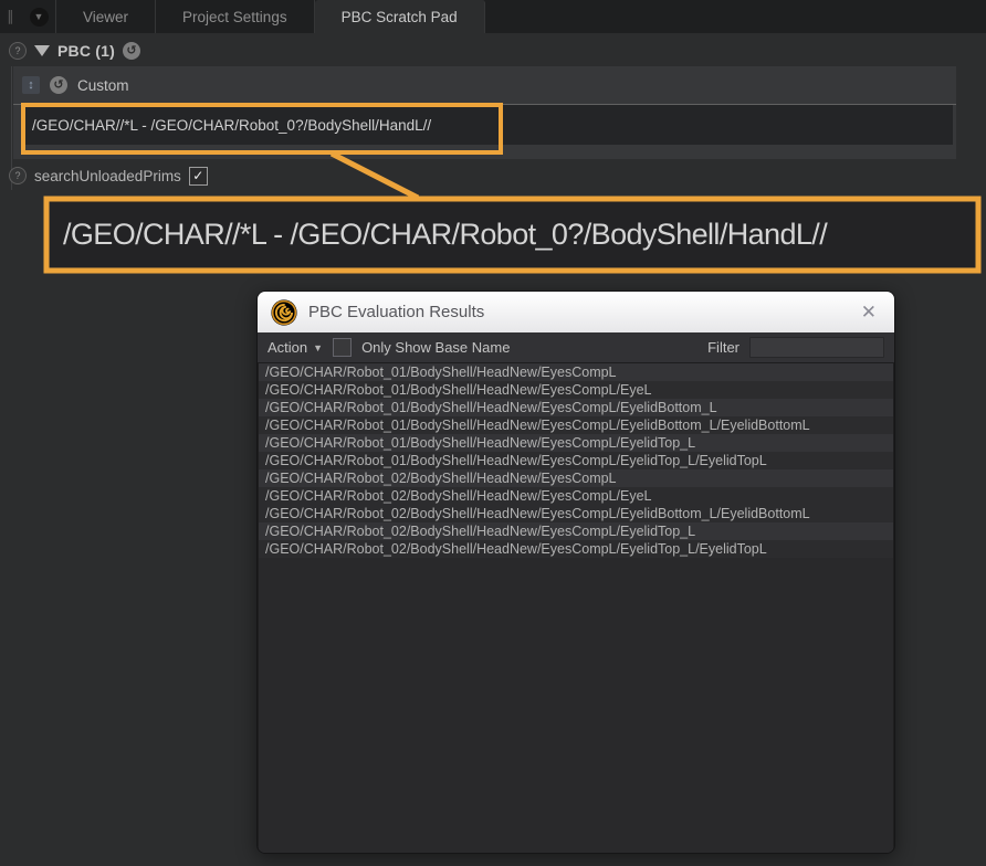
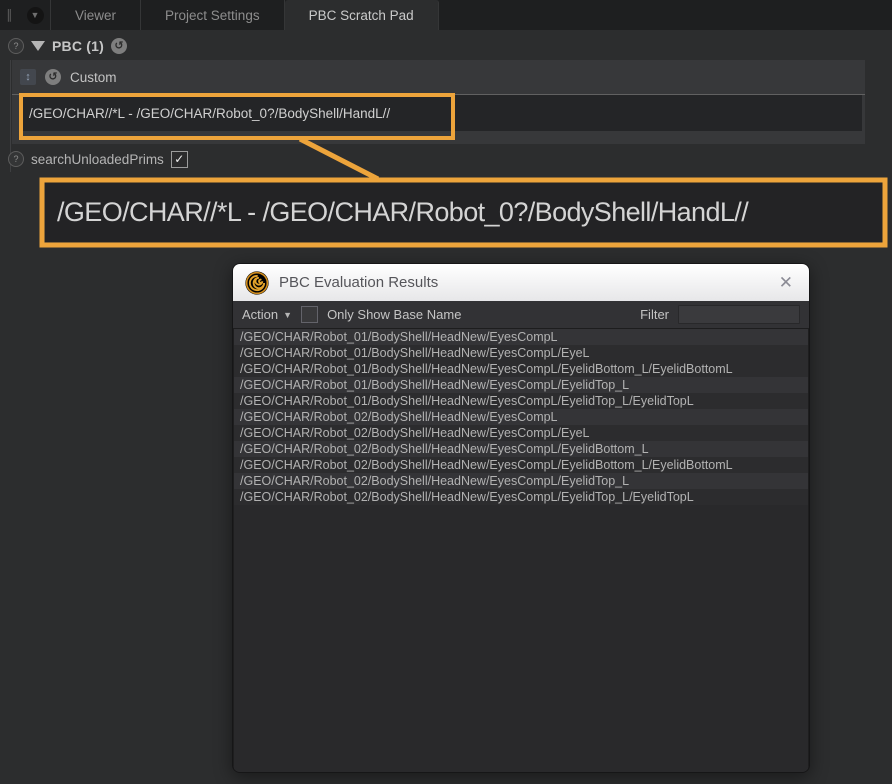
  ∥
  ▼
  Viewer
  Project Settings
  PBC Scratch Pad
  ?
  PBC (1)
  ↺
  ↕
  ↺
  Custom
  /GEO/CHAR//*L - /GEO/CHAR/Robot_0?/BodyShell/HandL//
  ?
  searchUnloadedPrims
  ✓
  /GEO/CHAR//*L - /GEO/CHAR/Robot_0?/BodyShell/HandL//
  PBC Evaluation Results
  ✕
  Action
  ▼
  Only Show Base Name
  Filter
  /GEO/CHAR/Robot_01/BodyShell/HeadNew/EyesCompL
  /GEO/CHAR/Robot_01/BodyShell/HeadNew/EyesCompL/EyeL
- /GEO/CHAR/Robot_01/BodyShell/HeadNew/EyesCompL/EyelidBottom_L
  /GEO/CHAR/Robot_01/BodyShell/HeadNew/EyesCompL/EyelidBottom_L/EyelidBottomL
  /GEO/CHAR/Robot_01/BodyShell/HeadNew/EyesCompL/EyelidTop_L
  /GEO/CHAR/Robot_01/BodyShell/HeadNew/EyesCompL/EyelidTop_L/EyelidTopL
  /GEO/CHAR/Robot_02/BodyShell/HeadNew/EyesCompL
  /GEO/CHAR/Robot_02/BodyShell/HeadNew/EyesCompL/EyeL
+ /GEO/CHAR/Robot_02/BodyShell/HeadNew/EyesCompL/EyelidBottom_L
  /GEO/CHAR/Robot_02/BodyShell/HeadNew/EyesCompL/EyelidBottom_L/EyelidBottomL
  /GEO/CHAR/Robot_02/BodyShell/HeadNew/EyesCompL/EyelidTop_L
  /GEO/CHAR/Robot_02/BodyShell/HeadNew/EyesCompL/EyelidTop_L/EyelidTopL
